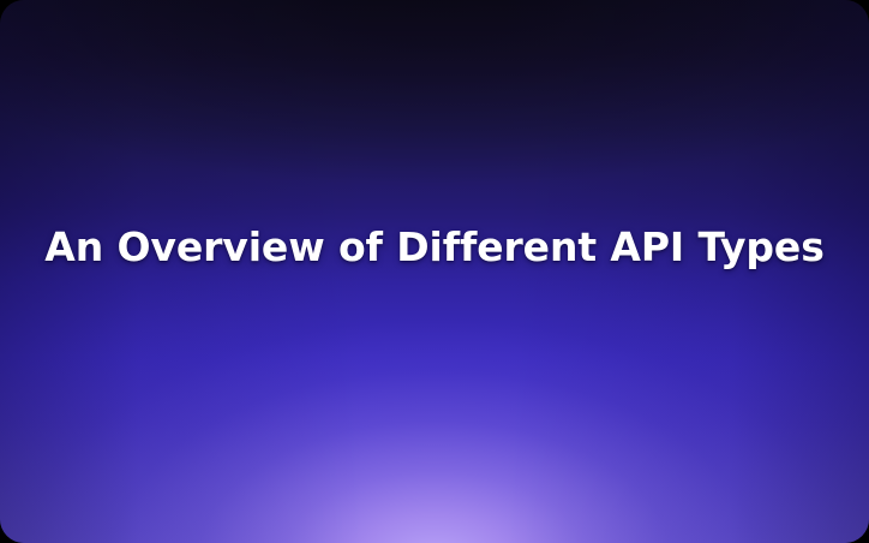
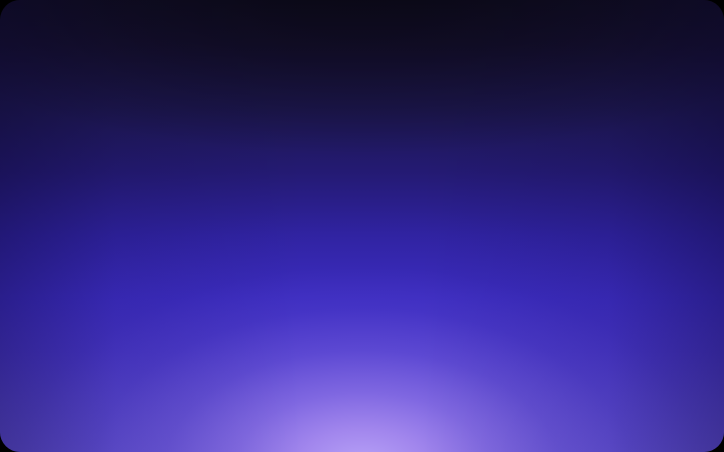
- An Overview of Different API Types
